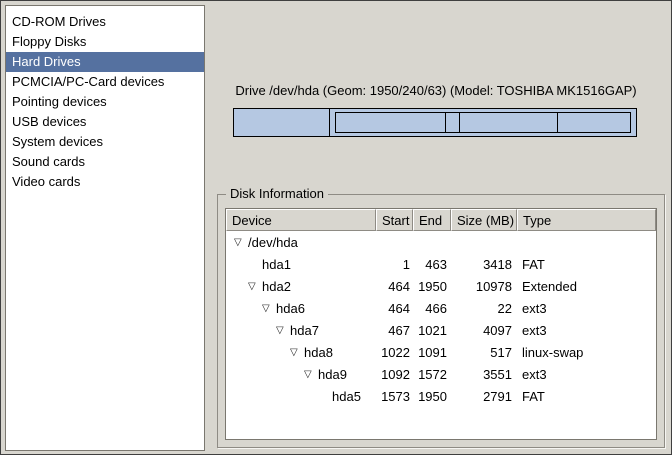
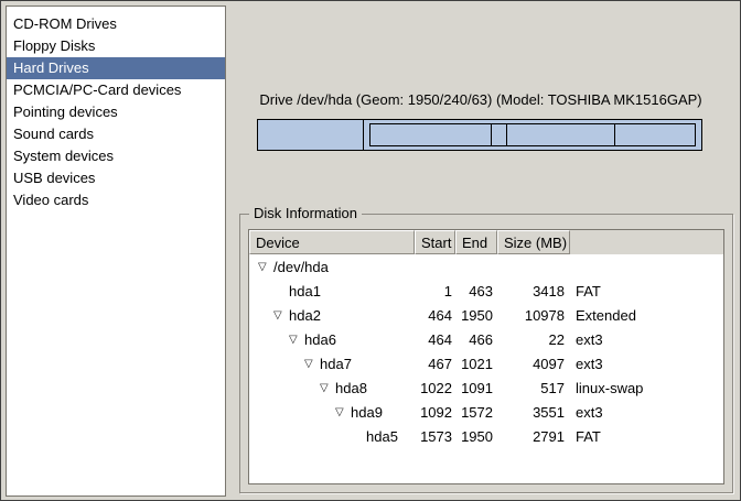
  CD-ROM Drives
  Floppy Disks
  Hard Drives
  PCMCIA/PC-Card devices
  Pointing devices
- USB devices
+ Sound cards
  System devices
- Sound cards
+ USB devices
  Video cards
  Drive /dev/hda (Geom: 1950/240/63) (Model: TOSHIBA MK1516GAP)
  Disk Information
  Device
  Start
  End
  Size (MB)
- Type
  ▽
  /dev/hda
  hda1
  1
  463
  3418
  FAT
  ▽
  hda2
  464
  1950
  10978
  Extended
  ▽
  hda6
  464
  466
  22
  ext3
  ▽
  hda7
  467
  1021
  4097
  ext3
  ▽
  hda8
  1022
  1091
  517
  linux-swap
  ▽
  hda9
  1092
  1572
  3551
  ext3
  hda5
  1573
  1950
  2791
  FAT
